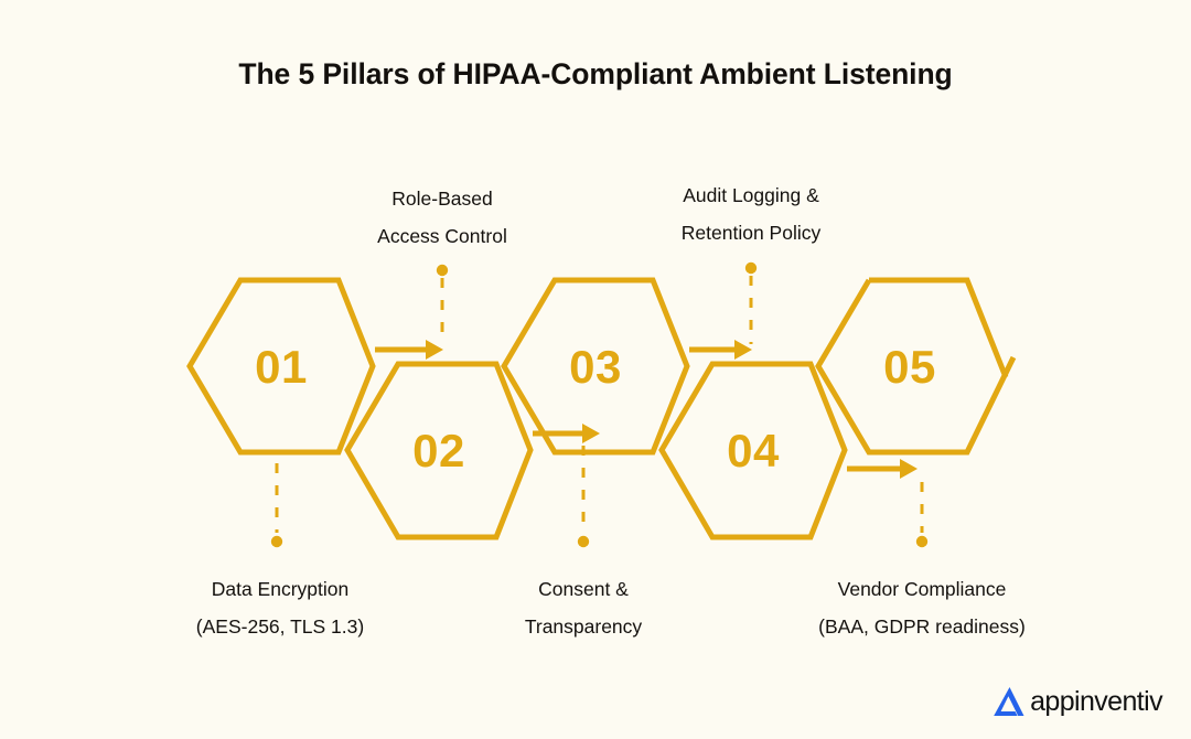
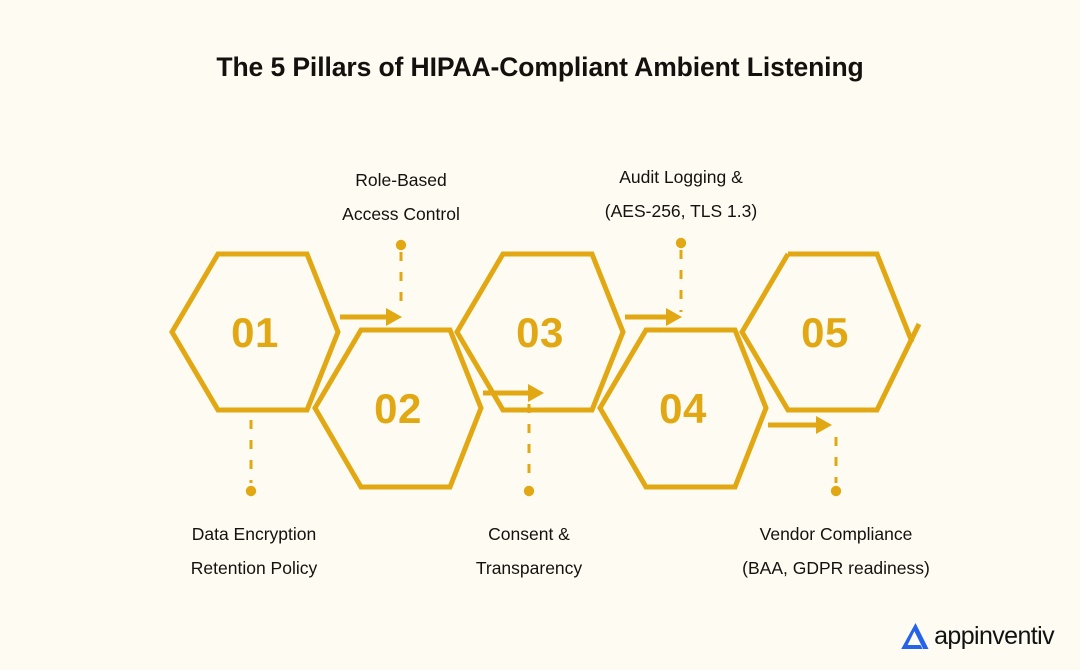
  The 5 Pillars of HIPAA-Compliant Ambient Listening
  01
  02
  03
  04
  05
  Data Encryption
- (AES-256, TLS 1.3)
+ Retention Policy
  Role-Based
  Access Control
  Consent &
  Transparency
  Audit Logging &
- Retention Policy
+ (AES-256, TLS 1.3)
  Vendor Compliance
  (BAA, GDPR readiness)
  appinventiv
